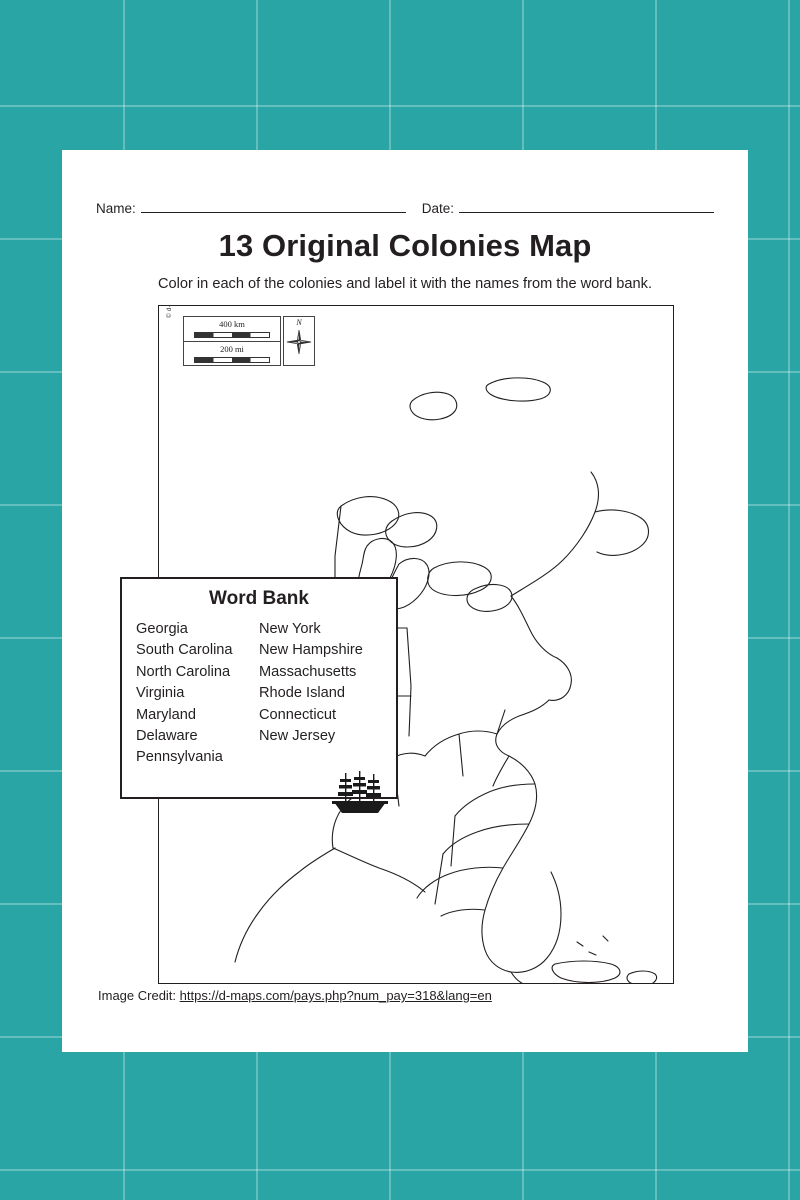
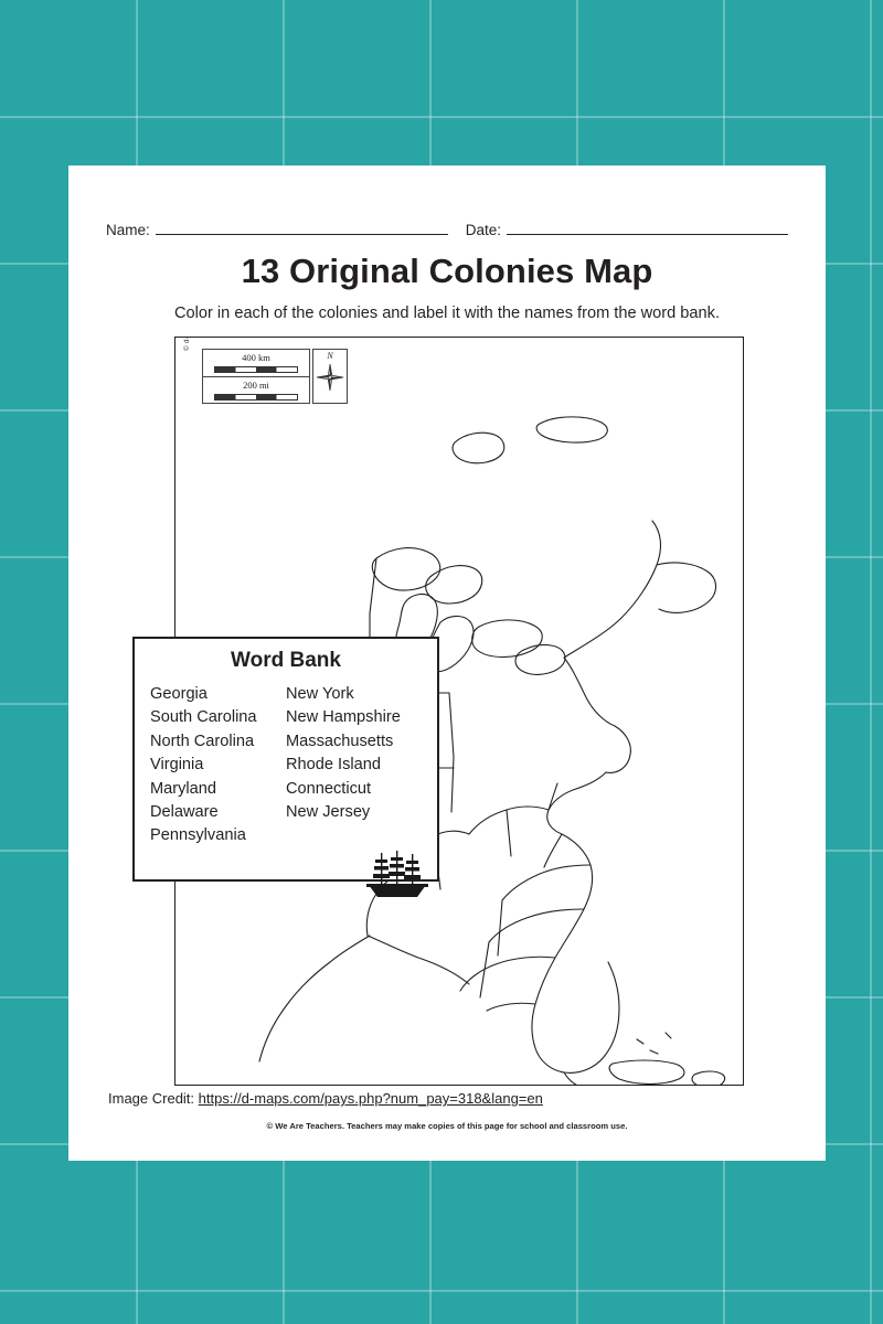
  Name:
  Date:
  13 Original Colonies Map
  Color in each of the colonies and label it with the names from the word bank.
  400 km
  200 mi
  N
  Word Bank
  Georgia
  South Carolina
  North Carolina
  Virginia
  Maryland
  Delaware
  Pennsylvania
  New York
  New Hampshire
  Massachusetts
  Rhode Island
  Connecticut
  New Jersey
  Image Credit: https://d-maps.com/pays.php?num_pay=318&lang=en
+ © We Are Teachers. Teachers may make copies of this page for school and classroom use.
